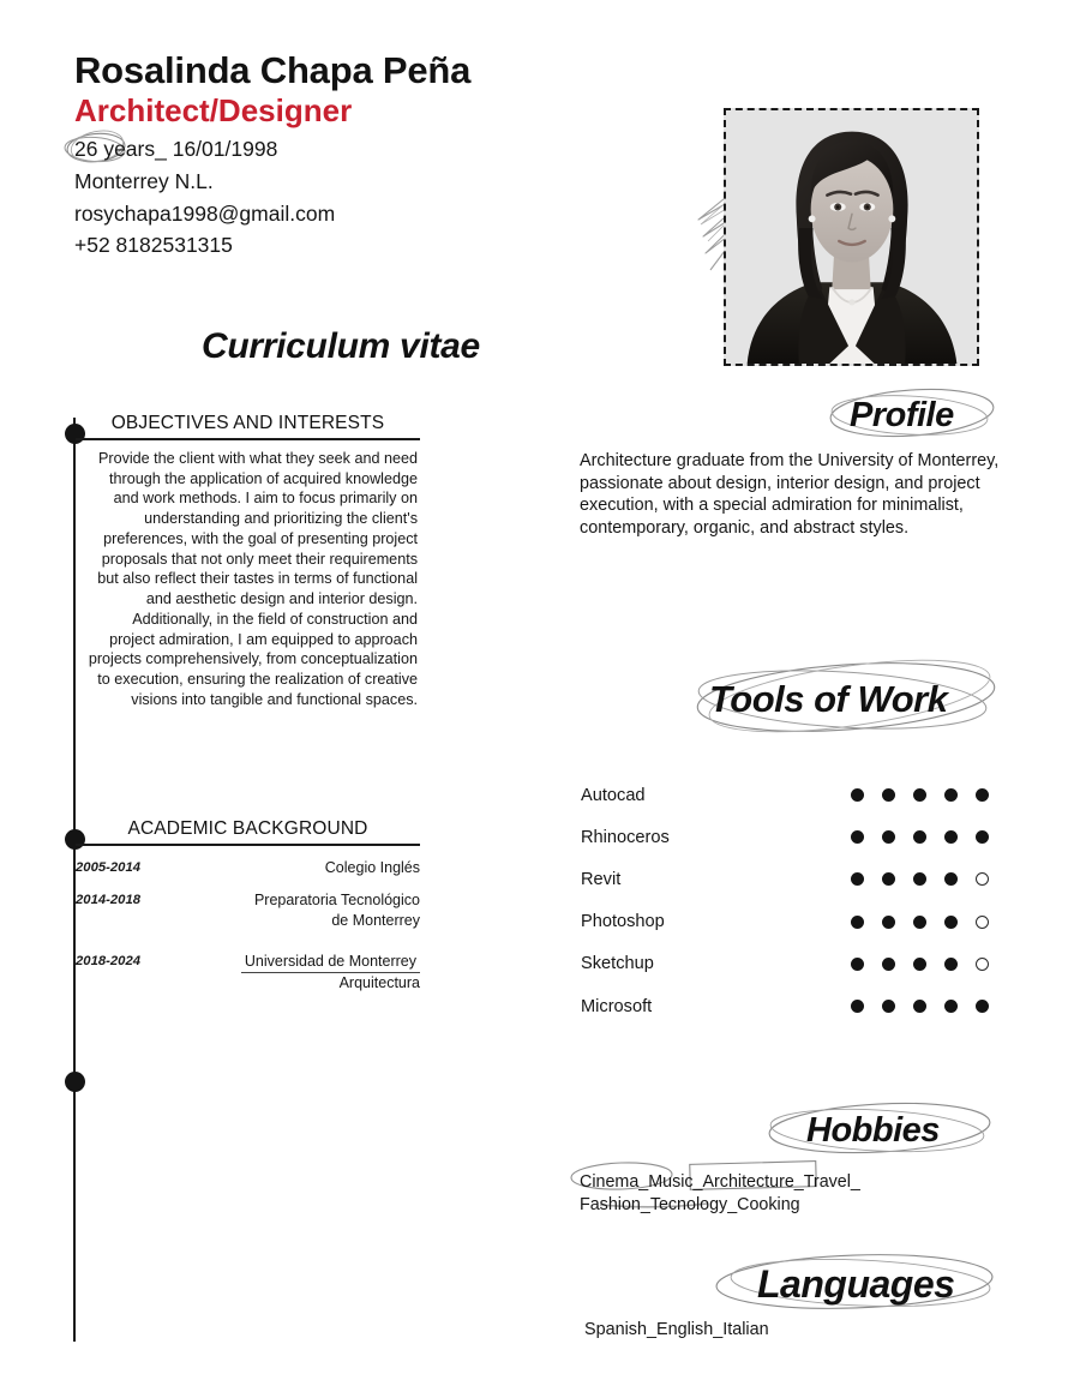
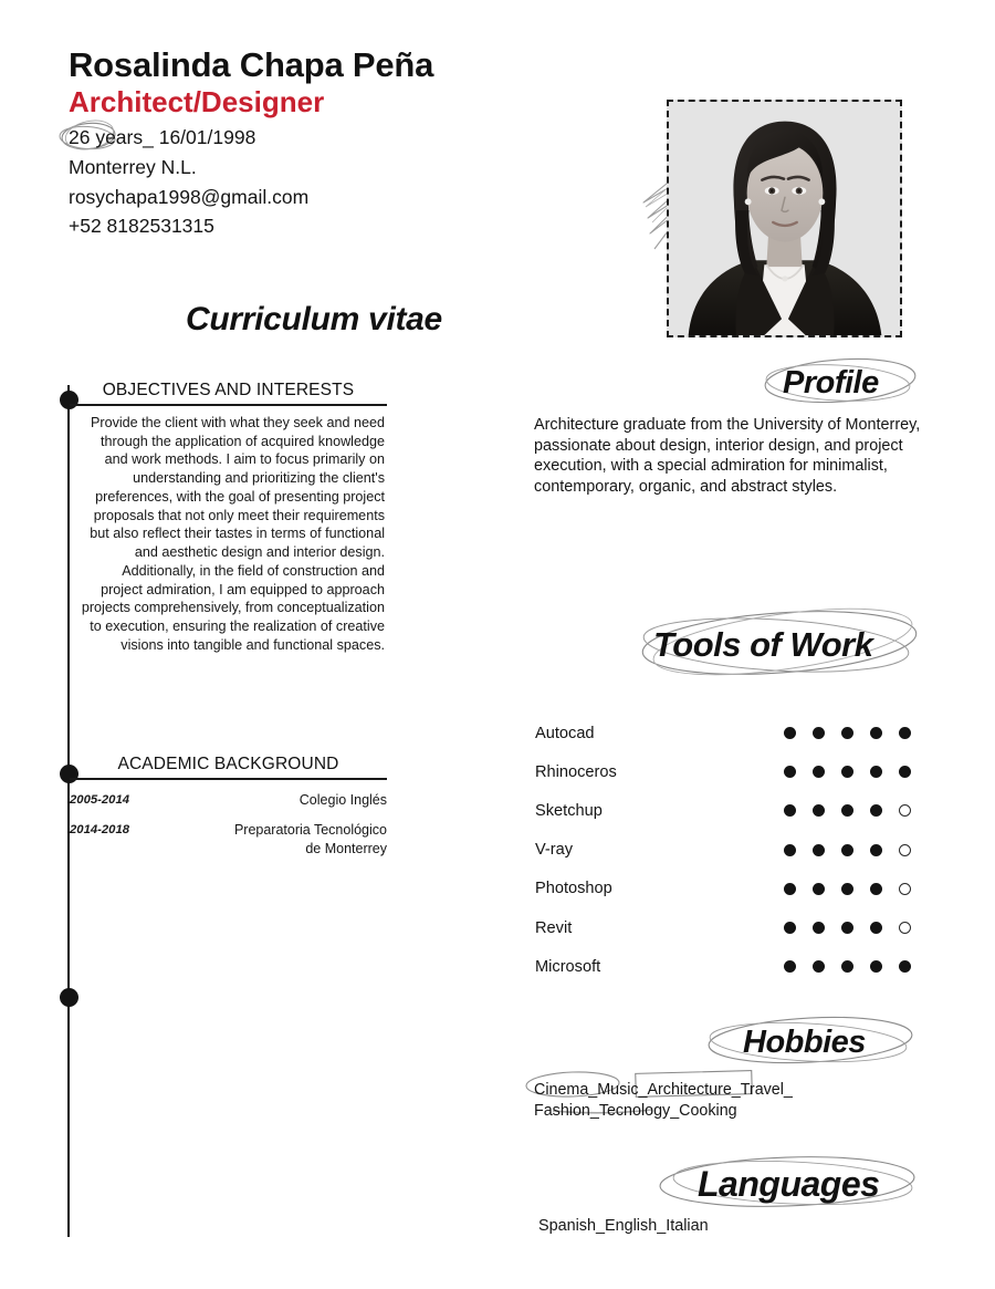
  Rosalinda Chapa Peña
  Architect/Designer
  26 years_ 16/01/1998
  Monterrey N.L.
  rosychapa1998@gmail.com
  +52 8182531315
  Curriculum vitae
  OBJECTIVES AND INTERESTS
  Provide the client with what they seek and need through the application of acquired knowledge and work methods. I aim to focus primarily on understanding and prioritizing the client's preferences, with the goal of presenting project proposals that not only meet their requirements but also reflect their tastes in terms of functional and aesthetic design and interior design. Additionally, in the field of construction and project admiration, I am equipped to approach projects comprehensively, from conceptualization to execution, ensuring the realization of creative visions into tangible and functional spaces.
  ACADEMIC BACKGROUND
  2005-2014
  Colegio Inglés
  2014-2018
  Preparatoria Tecnológico
  de Monterrey
- 2018-2024
- Universidad de Monterrey
- Arquitectura
  Profile
  Architecture graduate from the University of Monterrey, passionate about design, interior design, and project execution, with a special admiration for minimalist, contemporary, organic, and abstract styles.
  Tools of Work
  Autocad
  Rhinoceros
- Revit
+ Sketchup
+ V-ray
  Photoshop
- Sketchup
+ Revit
  Microsoft
  Hobbies
  Cinema_Music_Architecture_Travel_
  Fashion_Tecnology_Cooking
  Languages
  Spanish_English_Italian
